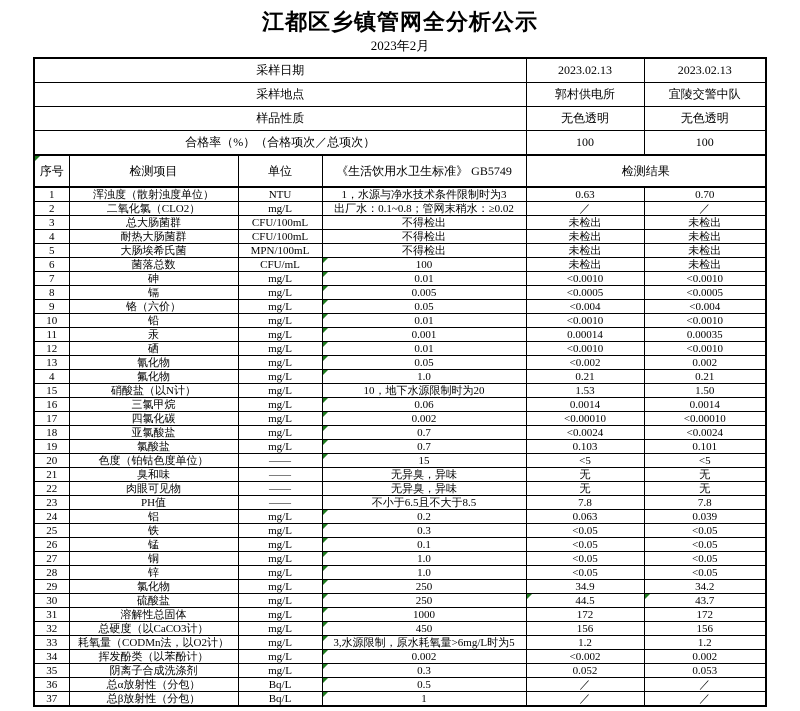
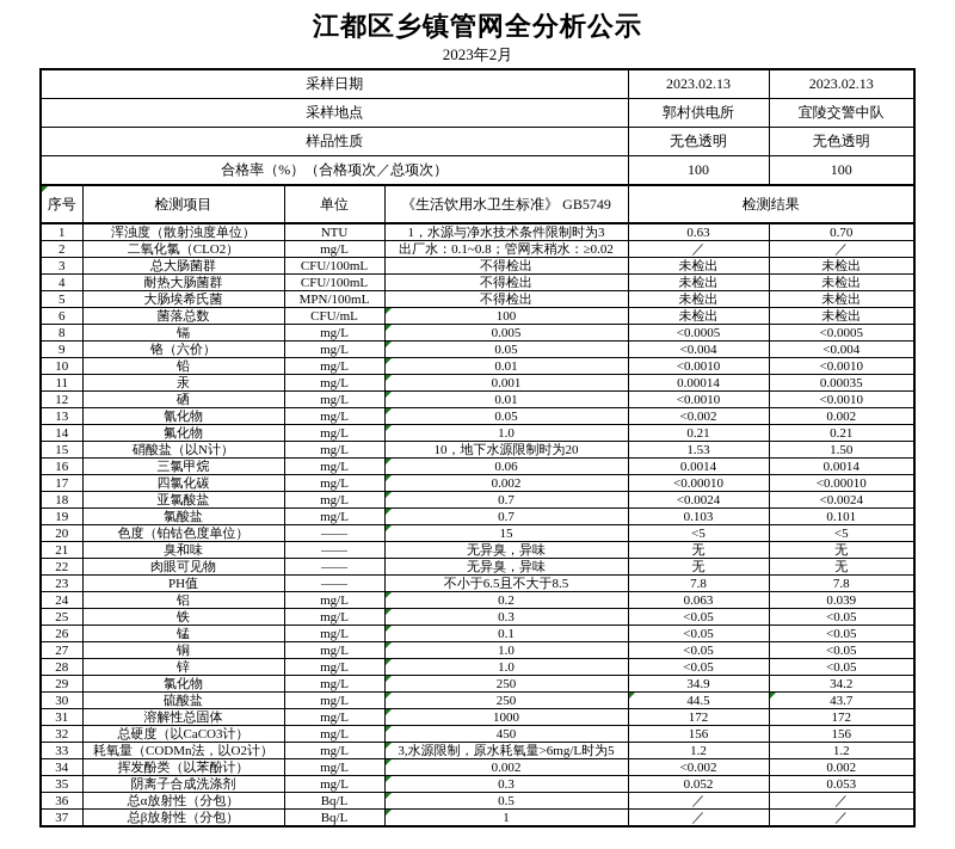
  江都区乡镇管网全分析公示
  2023年2月
  采样日期	2023.02.13	2023.02.13
  采样地点	郭村供电所	宜陵交警中队
  样品性质	无色透明	无色透明
  合格率（%）（合格项次／总项次）	100	100
  序号	检测项目	单位	《生活饮用水卫生标准》 GB5749	检测结果
  1	浑浊度（散射浊度单位）	NTU	1，水源与净水技术条件限制时为3	0.63	0.70
  2	二氧化氯（CLO2）	mg/L	出厂水：0.1~0.8；管网末稍水：≥0.02	／	／
  3	总大肠菌群	CFU/100mL	不得检出	未检出	未检出
  4	耐热大肠菌群	CFU/100mL	不得检出	未检出	未检出
  5	大肠埃希氏菌	MPN/100mL	不得检出	未检出	未检出
  6	菌落总数	CFU/mL	100	未检出	未检出
- 7	砷	mg/L	0.01	<0.0010	<0.0010
  8	镉	mg/L	0.005	<0.0005	<0.0005
  9	铬（六价）	mg/L	0.05	<0.004	<0.004
  10	铅	mg/L	0.01	<0.0010	<0.0010
  11	汞	mg/L	0.001	0.00014	0.00035
  12	硒	mg/L	0.01	<0.0010	<0.0010
  13	氰化物	mg/L	0.05	<0.002	0.002
- 4	氟化物	mg/L	1.0	0.21	0.21
+ 14	氟化物	mg/L	1.0	0.21	0.21
  15	硝酸盐（以N计）	mg/L	10，地下水源限制时为20	1.53	1.50
  16	三氯甲烷	mg/L	0.06	0.0014	0.0014
  17	四氯化碳	mg/L	0.002	<0.00010	<0.00010
  18	亚氯酸盐	mg/L	0.7	<0.0024	<0.0024
  19	氯酸盐	mg/L	0.7	0.103	0.101
  20	色度（铂钴色度单位）	——	15	<5	<5
  21	臭和味	——	无异臭，异味	无	无
  22	肉眼可见物	——	无异臭，异味	无	无
  23	PH值	——	不小于6.5且不大于8.5	7.8	7.8
  24	铝	mg/L	0.2	0.063	0.039
  25	铁	mg/L	0.3	<0.05	<0.05
  26	锰	mg/L	0.1	<0.05	<0.05
  27	铜	mg/L	1.0	<0.05	<0.05
  28	锌	mg/L	1.0	<0.05	<0.05
  29	氯化物	mg/L	250	34.9	34.2
  30	硫酸盐	mg/L	250	44.5	43.7
  31	溶解性总固体	mg/L	1000	172	172
  32	总硬度（以CaCO3计）	mg/L	450	156	156
  33	耗氧量（CODMn法，以O2计）	mg/L	3,水源限制，原水耗氧量>6mg/L时为5	1.2	1.2
  34	挥发酚类（以苯酚计）	mg/L	0.002	<0.002	0.002
  35	阴离子合成洗涤剂	mg/L	0.3	0.052	0.053
  36	总α放射性（分包）	Bq/L	0.5	／	／
  37	总β放射性（分包）	Bq/L	1	／	／
